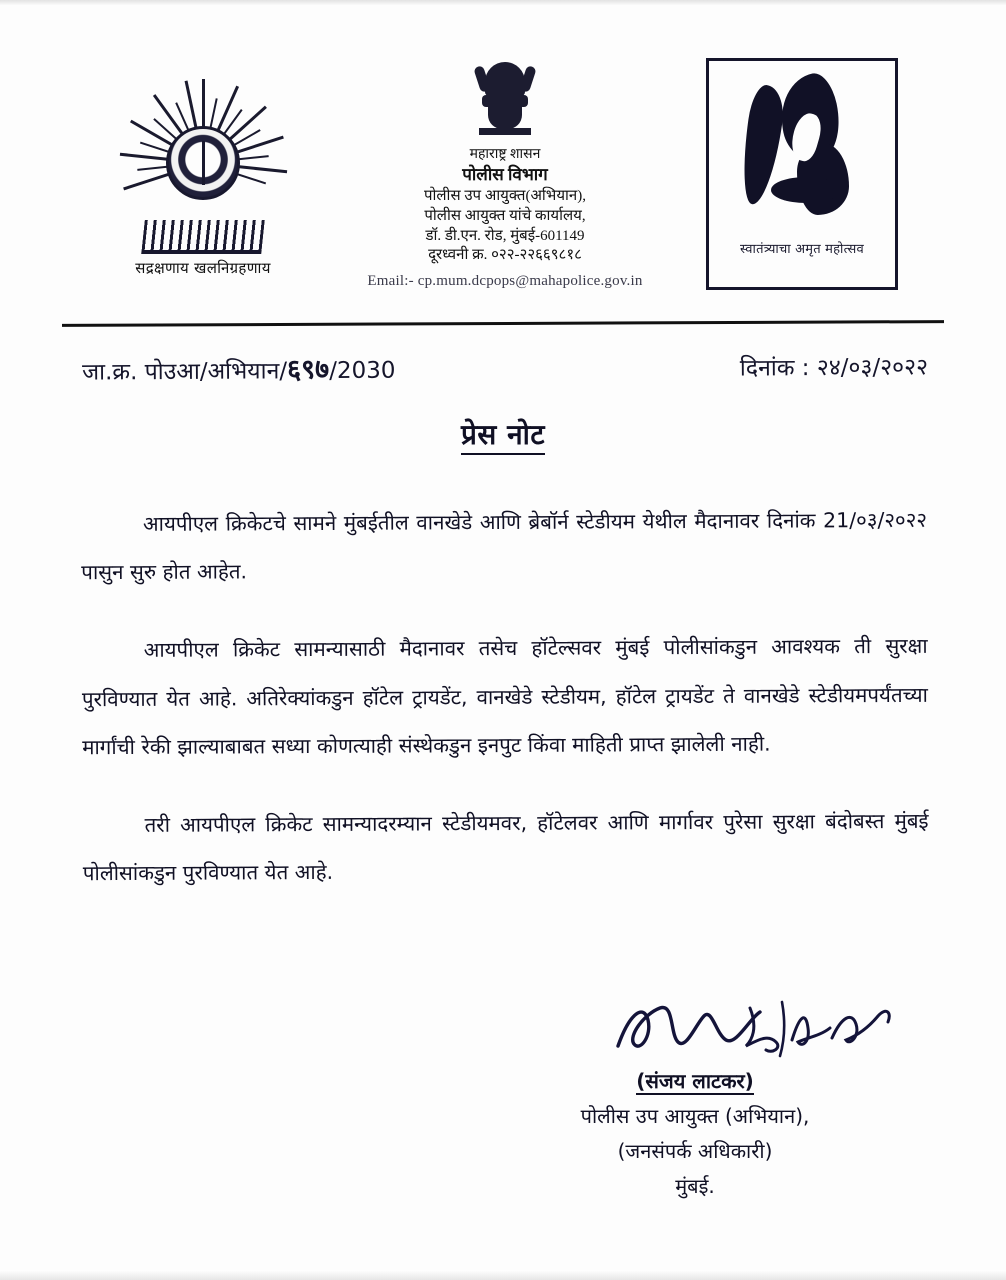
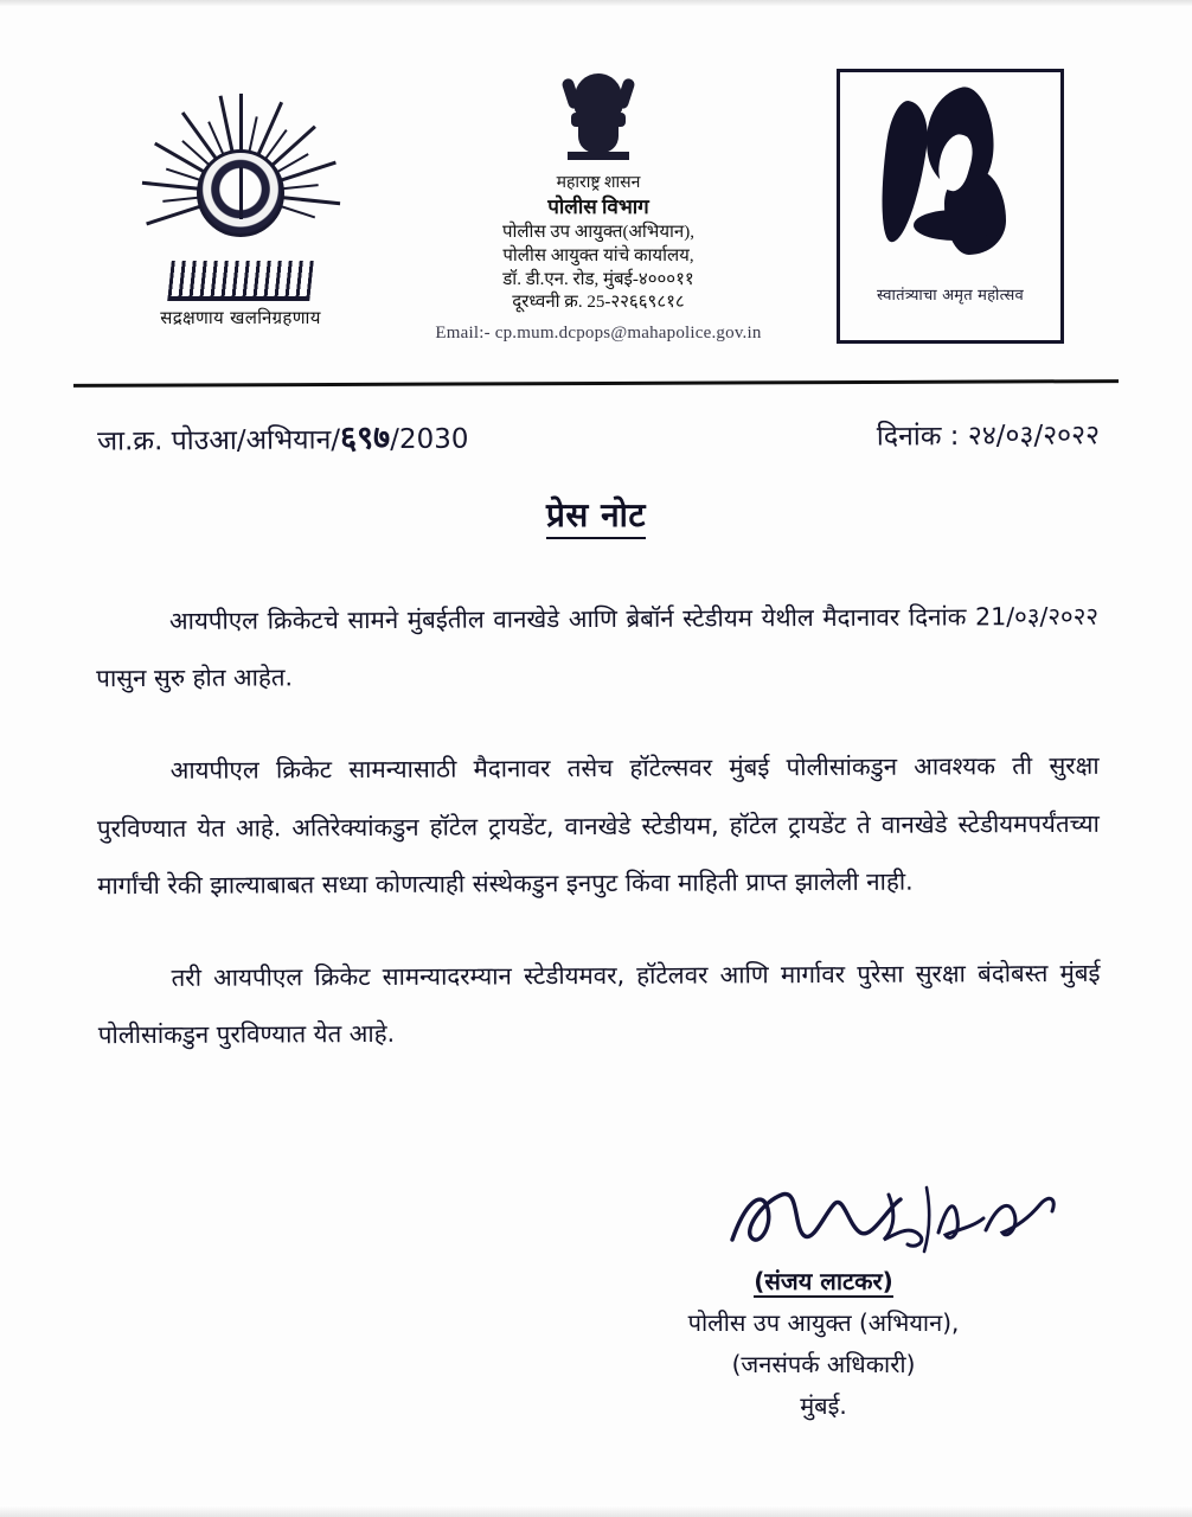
  सद्रक्षणाय खलनिग्रहणाय
  महाराष्ट्र शासन
  पोलीस विभाग
  पोलीस उप आयुक्त(अभियान),
  पोलीस आयुक्त यांचे कार्यालय,
- डॉ. डी.एन. रोड, मुंबई-601149
+ डॉ. डी.एन. रोड, मुंबई-४०००११
- दूरध्वनी क्र. ०२२-२२६६९८१८
+ दूरध्वनी क्र. 25-२२६६९८१८
  Email:- cp.mum.dcpops@mahapolice.gov.in
  स्वातंत्र्याचा अमृत महोत्सव
  जा.क्र. पोउआ/अभियान/६९७/2030
  दिनांक : २४/०३/२०२२
  प्रेस नोट
  आयपीएल क्रिकेटचे सामने मुंबईतील वानखेडे आणि ब्रेबॉर्न स्टेडीयम येथील मैदानावर दिनांक 21/०३/२०२२ पासुन सुरु होत आहेत.
  आयपीएल क्रिकेट सामन्यासाठी मैदानावर तसेच हॉटेल्सवर मुंबई पोलीसांकडुन आवश्यक ती सुरक्षा पुरविण्यात येत आहे. अतिरेक्यांकडुन हॉटेल ट्रायडेंट, वानखेडे स्टेडीयम, हॉटेल ट्रायडेंट ते वानखेडे स्टेडीयमपर्यंतच्या मार्गांची रेकी झाल्याबाबत सध्या कोणत्याही संस्थेकडुन इनपुट किंवा माहिती प्राप्त झालेली नाही.
  तरी आयपीएल क्रिकेट सामन्यादरम्यान स्टेडीयमवर, हॉटेलवर आणि मार्गावर पुरेसा सुरक्षा बंदोबस्त मुंबई पोलीसांकडुन पुरविण्यात येत आहे.
  (संजय लाटकर)
  पोलीस उप आयुक्त (अभियान),
  (जनसंपर्क अधिकारी)
  मुंबई.
